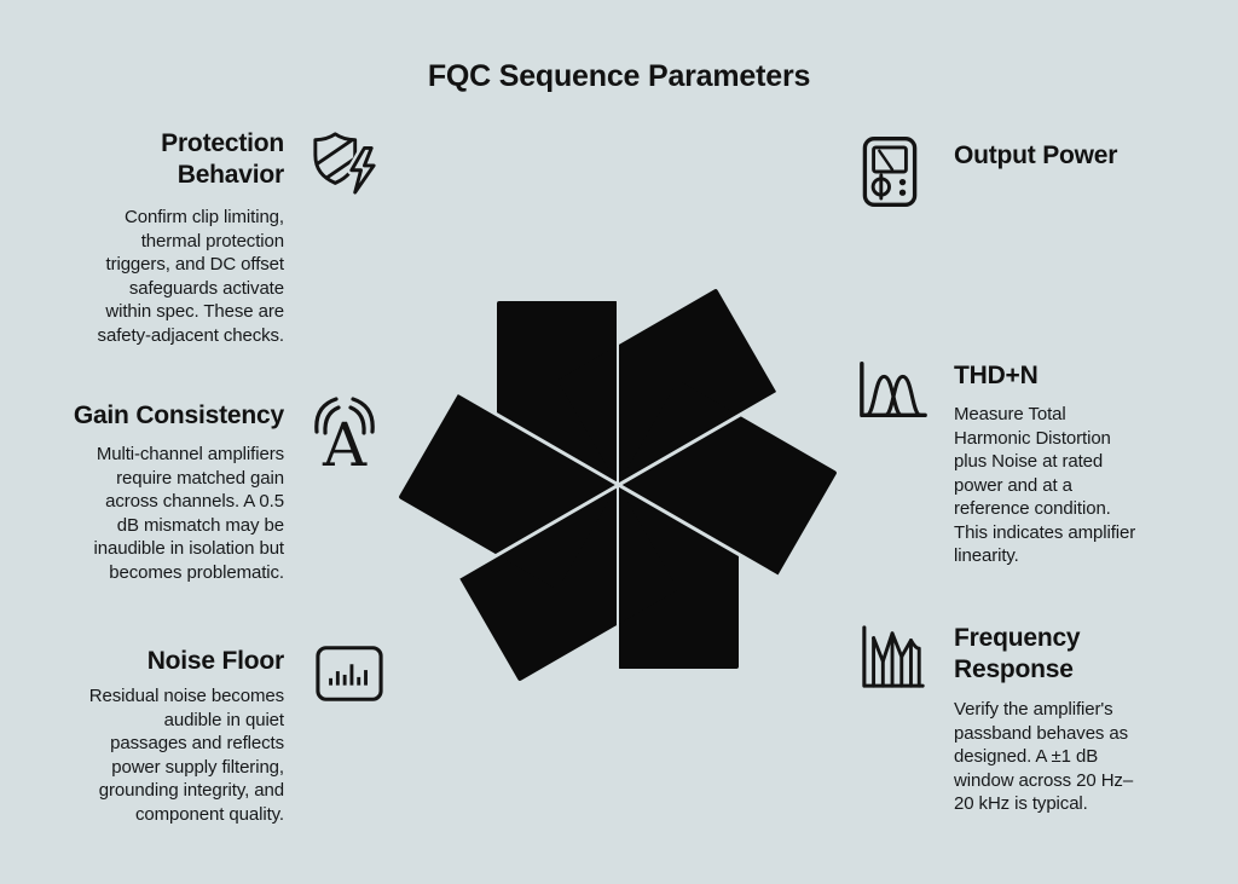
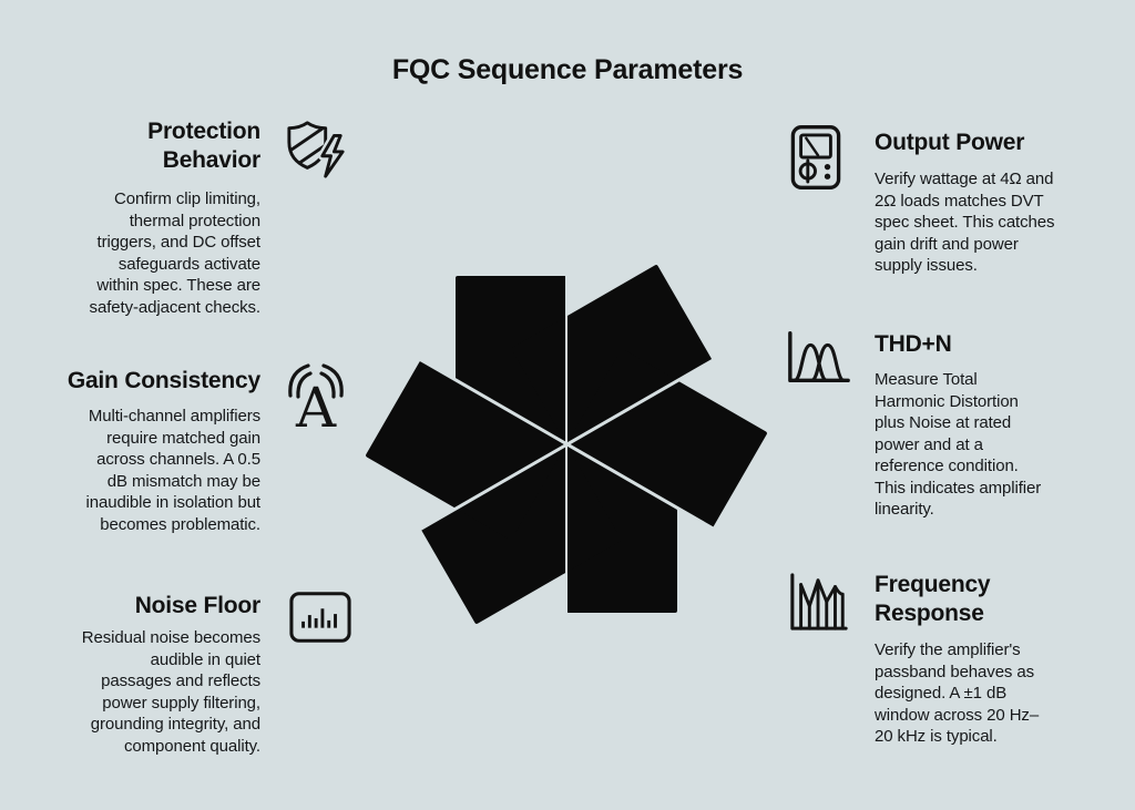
  FQC Sequence Parameters
  Protection
  Behavior
  Confirm clip limiting,
  thermal protection
  triggers, and DC offset
  safeguards activate
  within spec. These are
  safety-adjacent checks.
  Gain Consistency
  A
  Multi-channel amplifiers
  require matched gain
  across channels. A 0.5
  dB mismatch may be
  inaudible in isolation but
  becomes problematic.
  Noise Floor
  Residual noise becomes
  audible in quiet
  passages and reflects
  power supply filtering,
  grounding integrity, and
  component quality.
  Output Power
+ Verify wattage at 4Ω and
+ 2Ω loads matches DVT
+ spec sheet. This catches
+ gain drift and power
+ supply issues.
  THD+N
  Measure Total
  Harmonic Distortion
  plus Noise at rated
  power and at a
  reference condition.
  This indicates amplifier
  linearity.
  Frequency
  Response
  Verify the amplifier's
  passband behaves as
  designed. A ±1 dB
  window across 20 Hz–
  20 kHz is typical.
